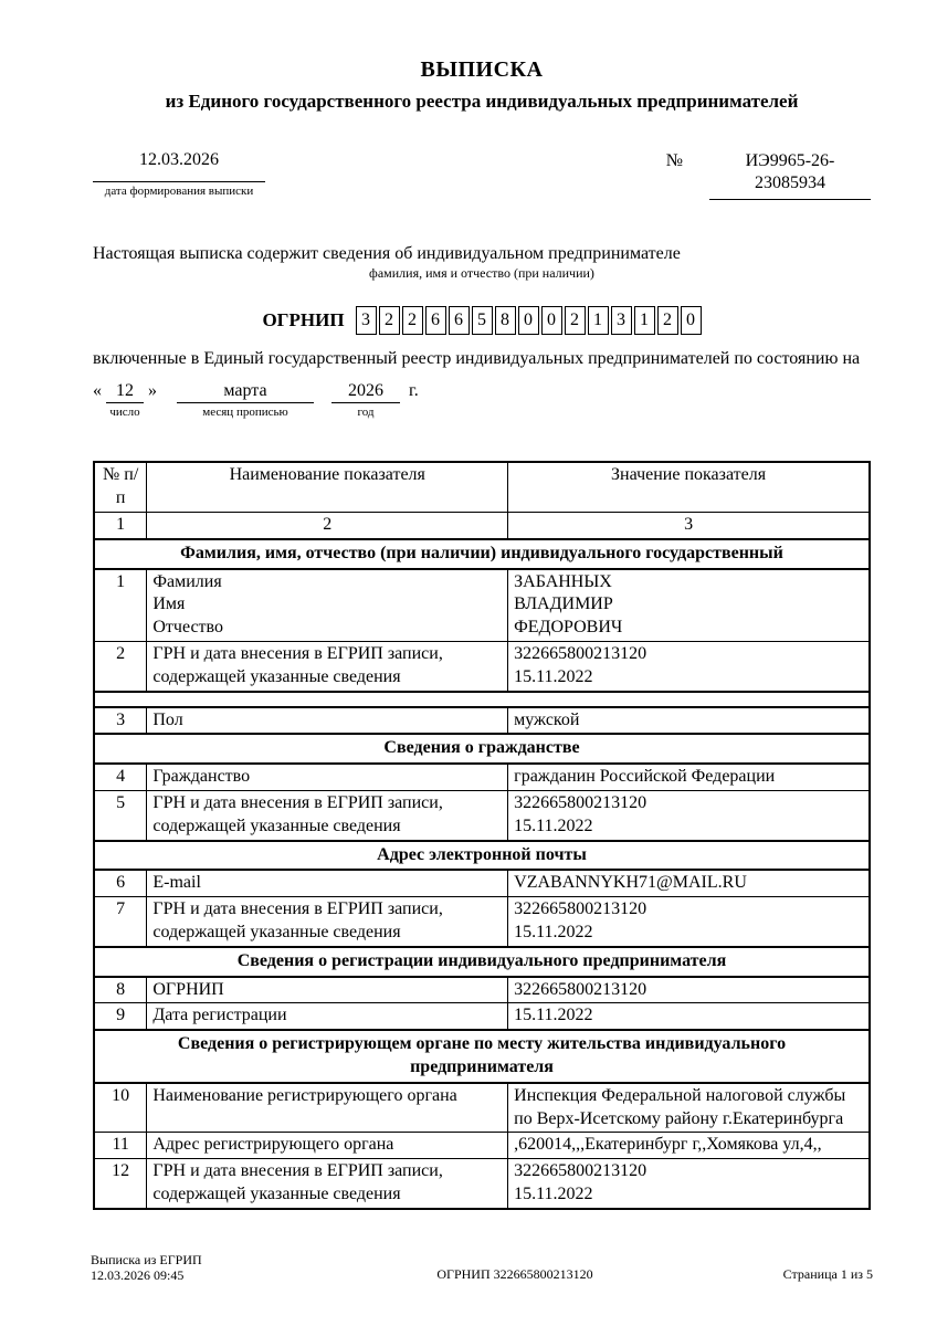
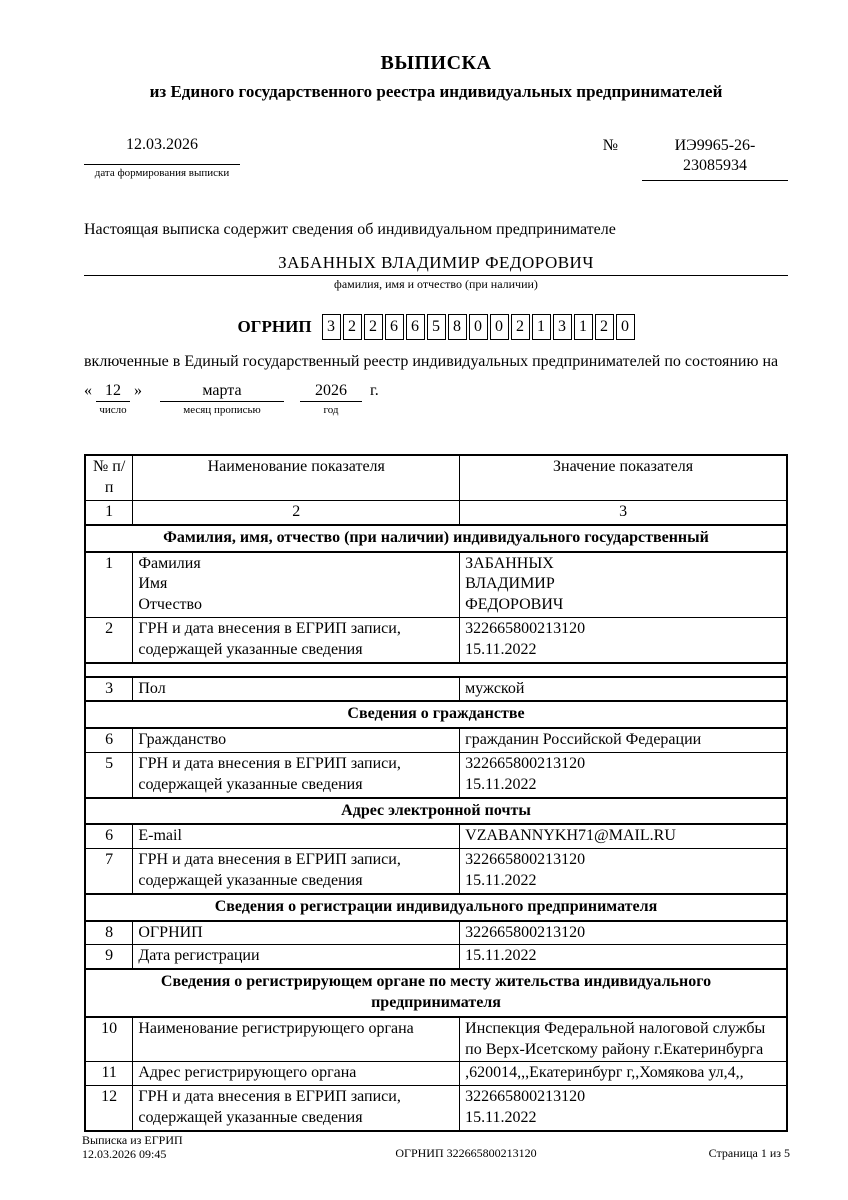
  ВЫПИСКА
  из Единого государственного реестра индивидуальных предпринимателей
  12.03.2026
  дата формирования выписки
  №
  ИЭ9965-26-
  23085934
  Настоящая выписка содержит сведения об индивидуальном предпринимателе
+ ЗАБАННЫХ ВЛАДИМИР ФЕДОРОВИЧ
  фамилия, имя и отчество (при наличии)
  ОГРНИП
  3
  2
  2
  6
  6
  5
  8
  0
  0
  2
  1
  3
  1
  2
  0
  включенные в Единый государственный реестр индивидуальных предпринимателей по состоянию на
  «
  12
  число
  »
  марта
  месяц прописью
  2026
  год
  г.
  № п/п	Наименование показателя	Значение показателя
  1	2	3
  Фамилия, имя, отчество (при наличии) индивидуального государственный
  1	Фамилия Имя Отчество	ЗАБАННЫХ ВЛАДИМИР ФЕДОРОВИЧ
  2	ГРН и дата внесения в ЕГРИП записи, содержащей указанные сведения	322665800213120 15.11.2022
  3	Пол	мужской
  Сведения о гражданстве
- 4	Гражданство	гражданин Российской Федерации
+ 6	Гражданство	гражданин Российской Федерации
  5	ГРН и дата внесения в ЕГРИП записи, содержащей указанные сведения	322665800213120 15.11.2022
  Адрес электронной почты
  6	E-mail	VZABANNYKH71@MAIL.RU
  7	ГРН и дата внесения в ЕГРИП записи, содержащей указанные сведения	322665800213120 15.11.2022
  Сведения о регистрации индивидуального предпринимателя
  8	ОГРНИП	322665800213120
  9	Дата регистрации	15.11.2022
  Сведения о регистрирующем органе по месту жительства индивидуального предпринимателя
  10	Наименование регистрирующего органа	Инспекция Федеральной налоговой службы по Верх-Исетскому району г.Екатеринбурга
  11	Адрес регистрирующего органа	,620014,,,Екатеринбург г,,Хомякова ул,4,,
  12	ГРН и дата внесения в ЕГРИП записи, содержащей указанные сведения	322665800213120 15.11.2022
  Выписка из ЕГРИП
  12.03.2026 09:45
  ОГРНИП 322665800213120
  Страница 1 из 5
